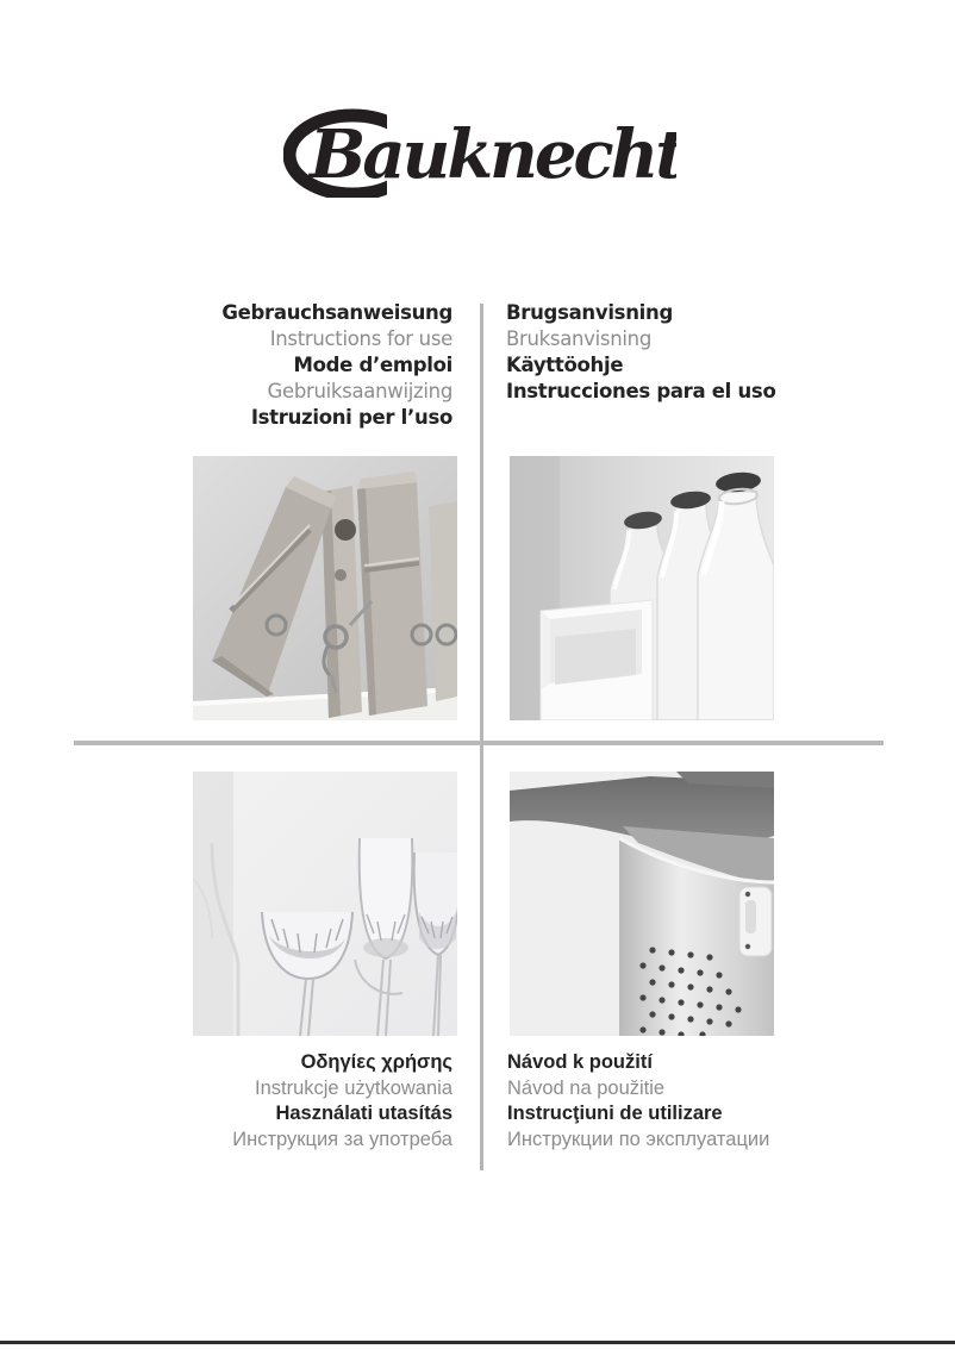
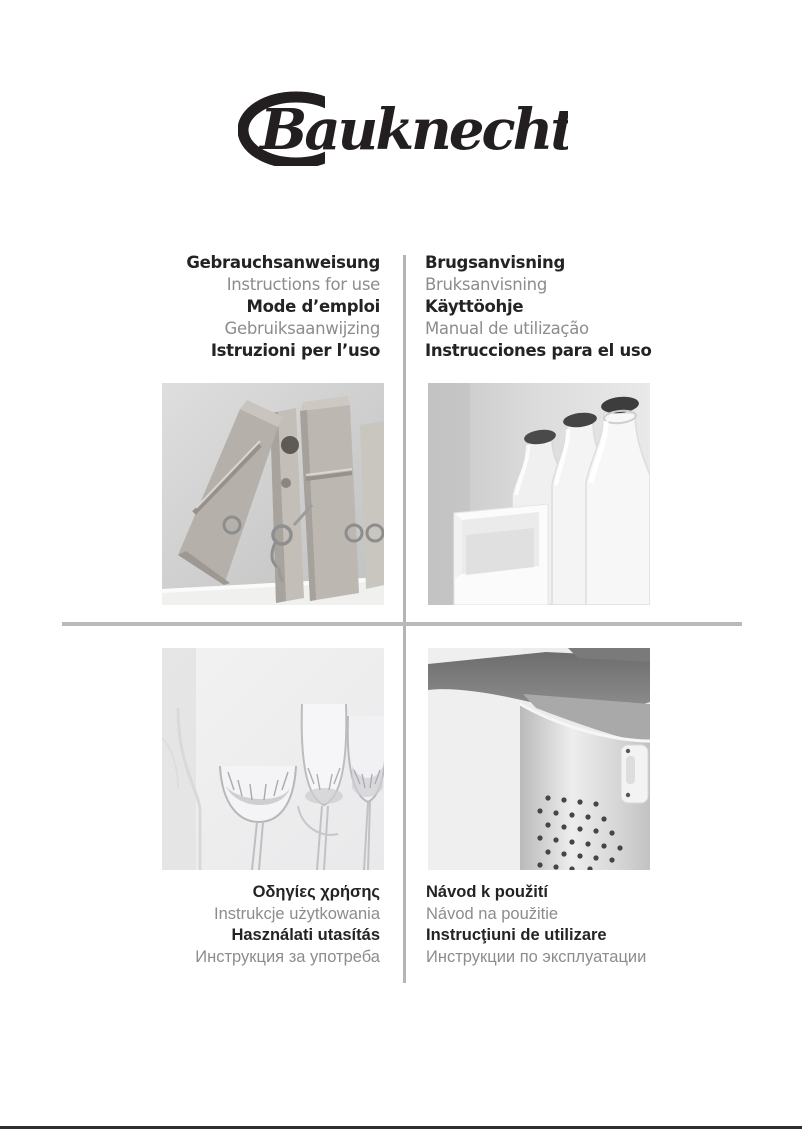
  Bauknecht
  Gebrauchsanweisung
  Instructions for use
  Mode d’emploi
  Gebruiksaanwijzing
  Istruzioni per l’uso
  Brugsanvisning
  Bruksanvisning
  Käyttöohje
+ Manual de utilização
  Instrucciones para el uso
  Οδηγίες χρήσης
  Instrukcje użytkowania
  Használati utasítás
  Инструкция за употреба
  Návod k použití
  Návod na použitie
  Instrucţiuni de utilizare
  Инструкции по эксплуатации
